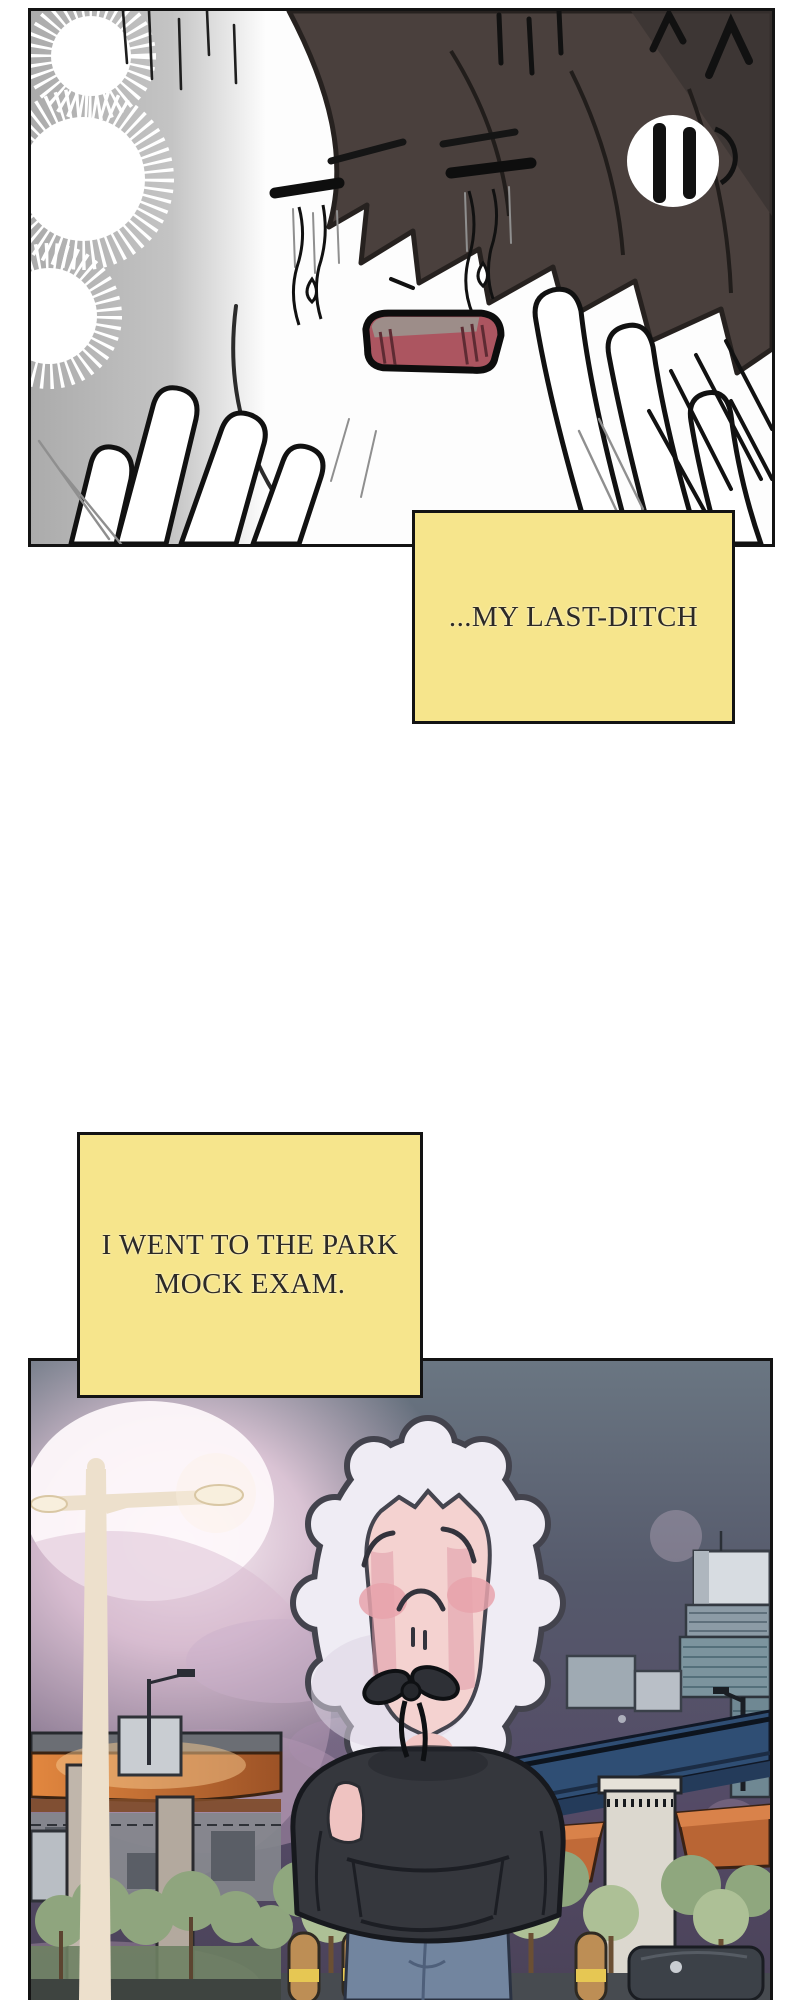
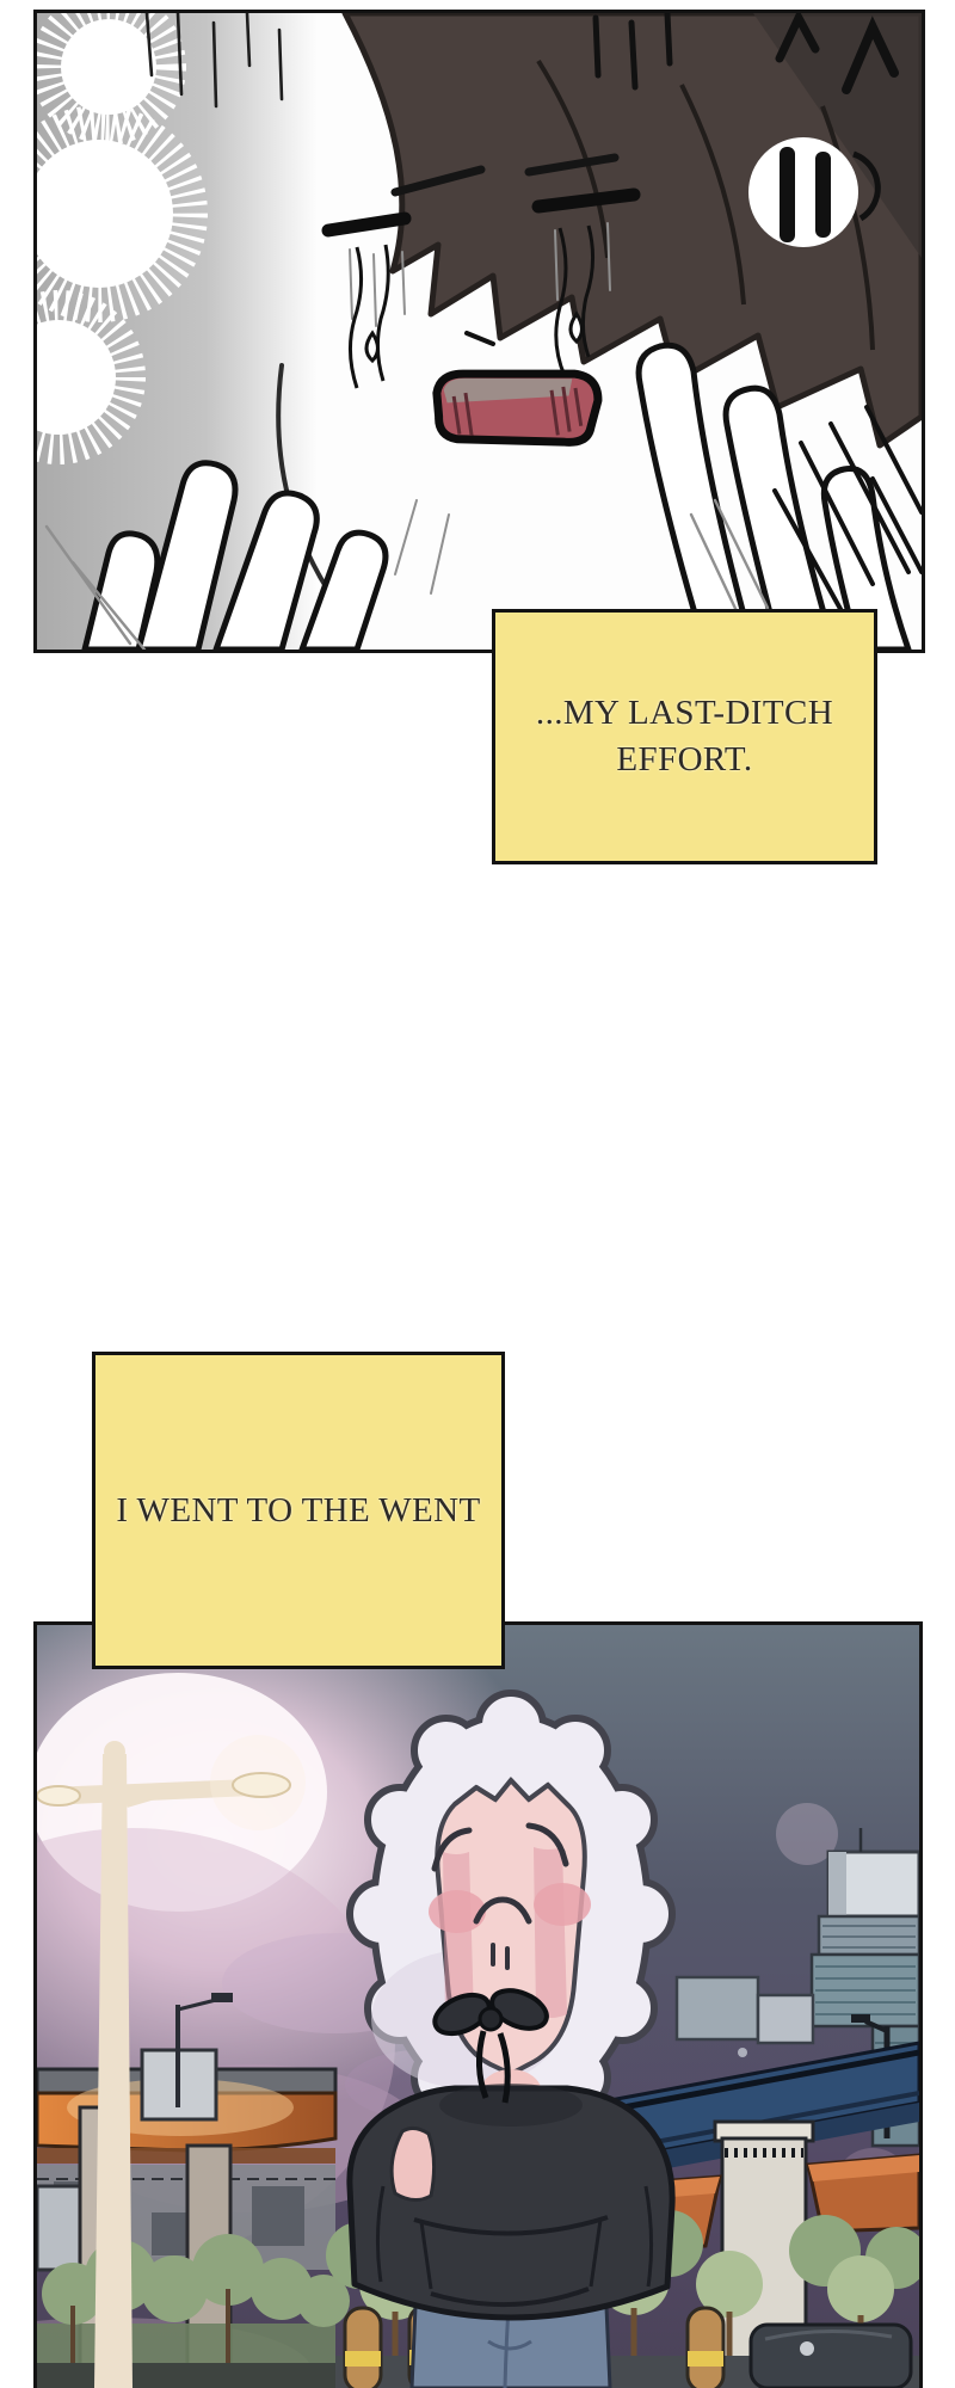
  ...MY LAST-DITCH
+ EFFORT.
- I WENT TO THE PARK
+ I WENT TO THE WENT
- MOCK EXAM.
